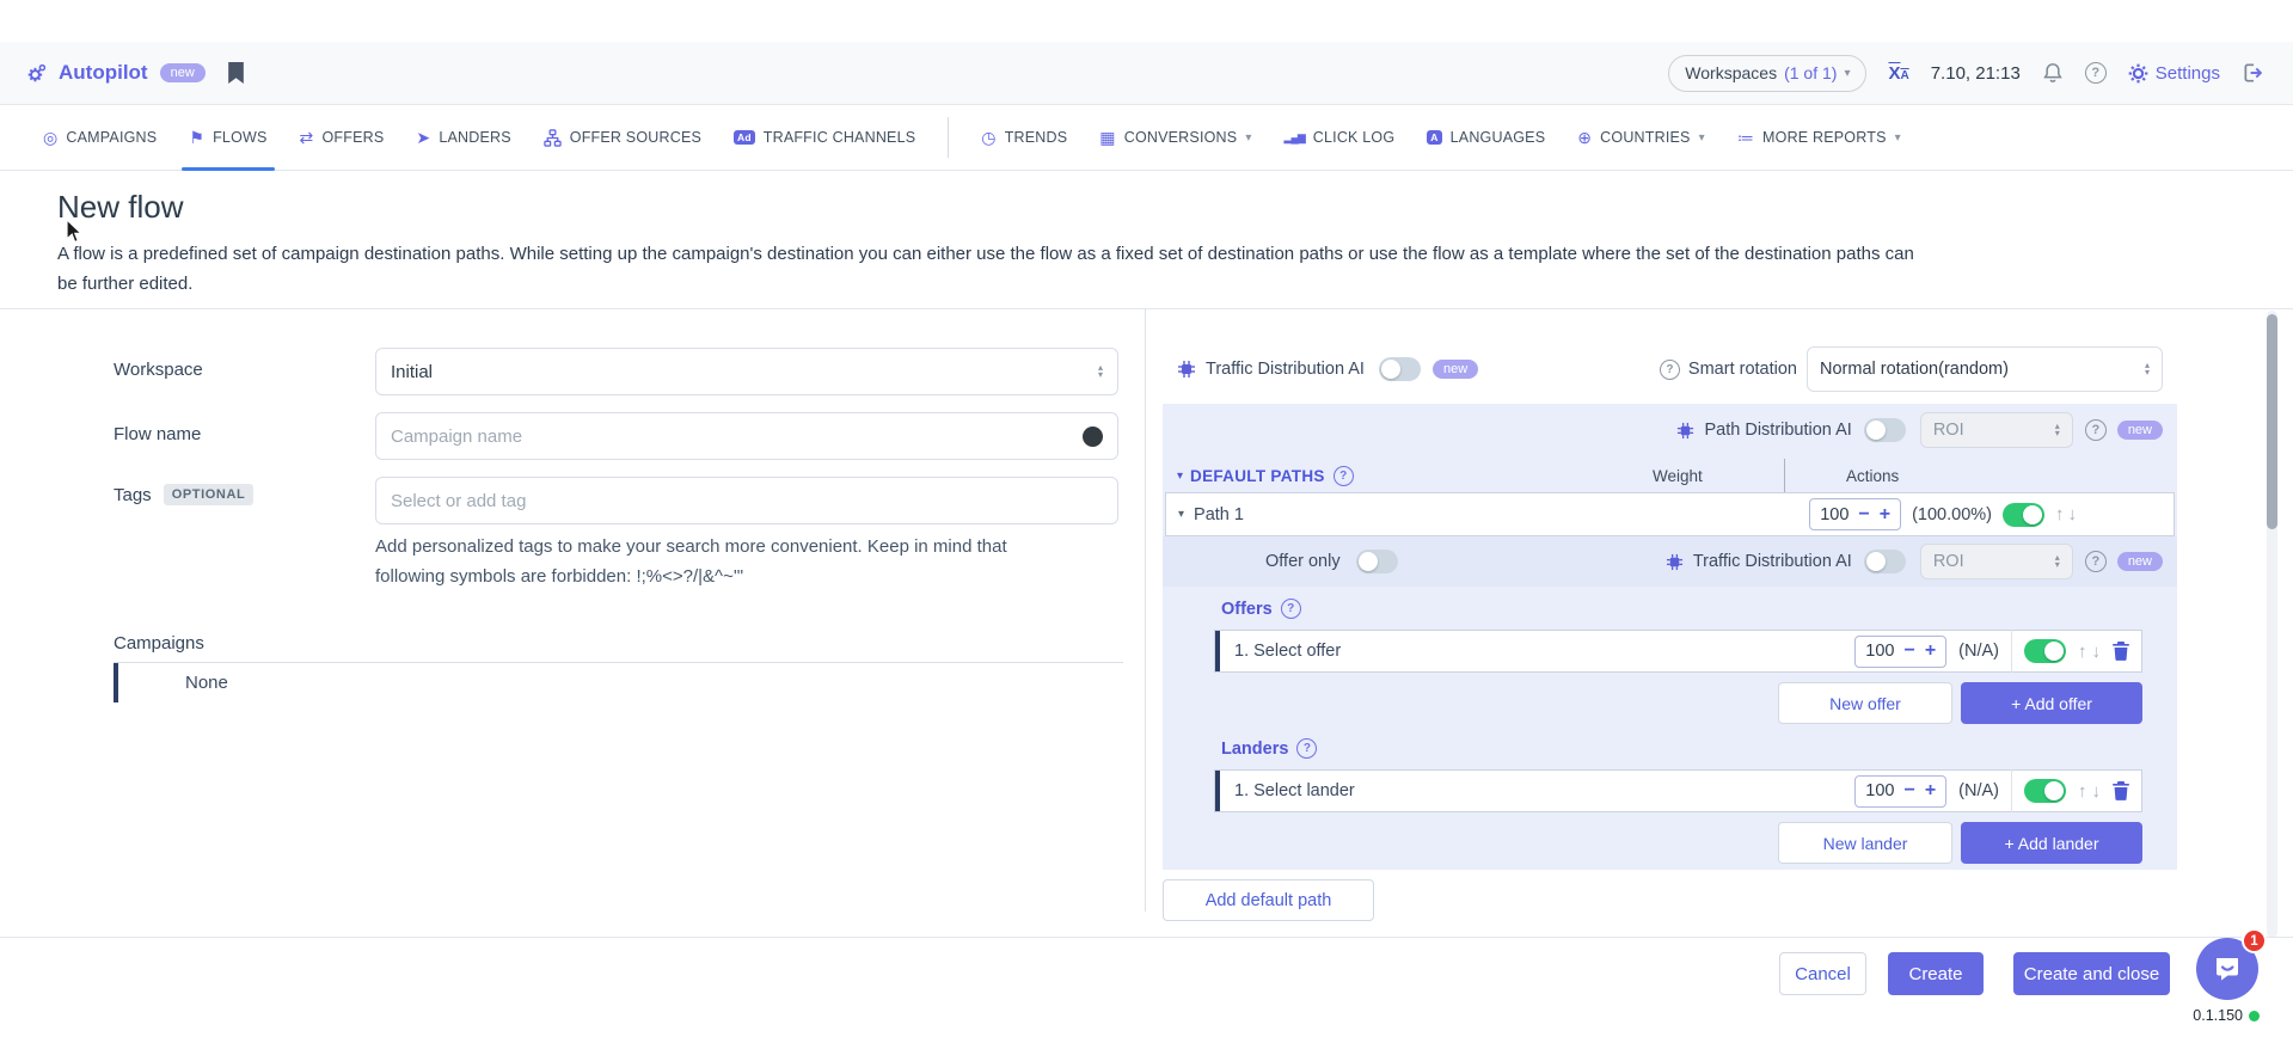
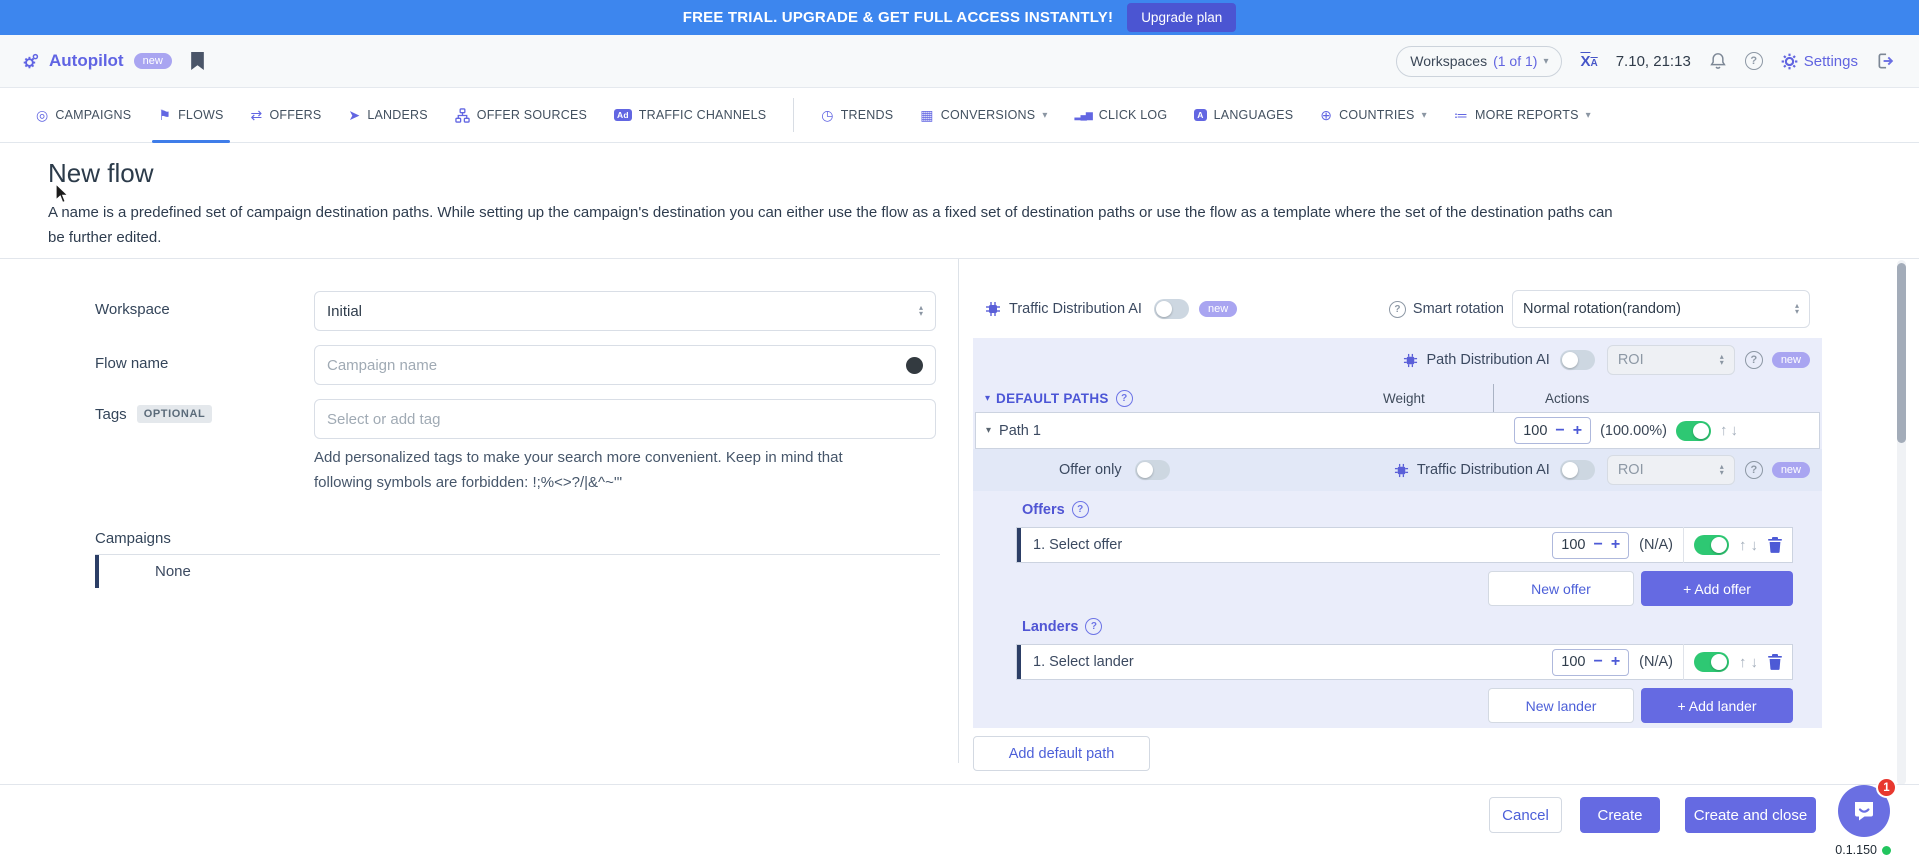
+ FREE TRIAL. UPGRADE & GET FULL ACCESS INSTANTLY!
+ Upgrade plan
  Autopilot
  new
  Workspaces
  (1 of 1)
  ▾
  XA
  7.10, 21:13
  ?
  Settings
  ◎
  CAMPAIGNS
  ⚑
  FLOWS
  ⇄
  OFFERS
  ➤
  LANDERS
  OFFER SOURCES
  Ad
  TRAFFIC CHANNELS
  ◷
  TRENDS
  ▦
  CONVERSIONS
  ▾
  ▂▄▆
  CLICK LOG
  A
  LANGUAGES
  ⊕
  COUNTRIES
  ▾
  ≔
  MORE REPORTS
  ▾
  New flow
- A flow is a predefined set of campaign destination paths. While setting up the campaign's destination you can either use the flow as a fixed set of destination paths or use the flow as a template where the set of the destination paths can
+ A name is a predefined set of campaign destination paths. While setting up the campaign's destination you can either use the flow as a fixed set of destination paths or use the flow as a template where the set of the destination paths can
  be further edited.
  Workspace
  Initial
  ▴
  ▾
  Flow name
  Campaign name
  Tags
  OPTIONAL
  Select or add tag
  Add personalized tags to make your search more convenient. Keep in mind that
  following symbols are forbidden: !;%<>?/|&^~'"
  Campaigns
  None
  Traffic Distribution AI
  new
  ?
  Smart rotation
  Normal rotation(random)
  ▴
  ▾
  Path Distribution AI
  ROI
  ▴
  ▾
  ?
  new
  ▾
  DEFAULT PATHS
  ?
  Weight
  Actions
  ▾
  Path 1
  100
  −
  +
  (100.00%)
  ↑
  ↓
  Offer only
  Traffic Distribution AI
  ROI
  ▴
  ▾
  ?
  new
  Offers
  ?
  1. Select offer
  100
  −
  +
  (N/A)
  ↑
  ↓
  New offer
  + Add offer
  Landers
  ?
  1. Select lander
  100
  −
  +
  (N/A)
  ↑
  ↓
  New lander
  + Add lander
  Add default path
  Cancel
  Create
  Create and close
  1
  0.1.150
